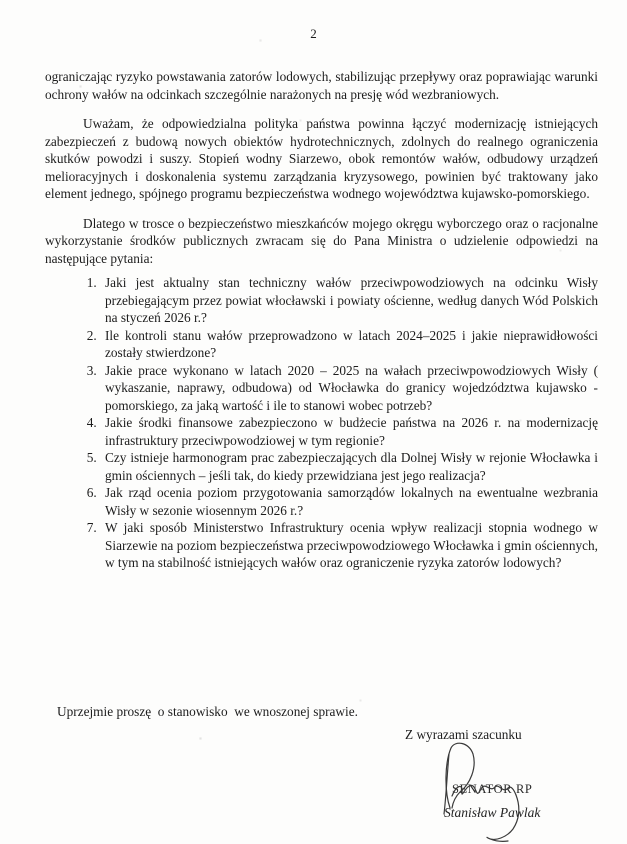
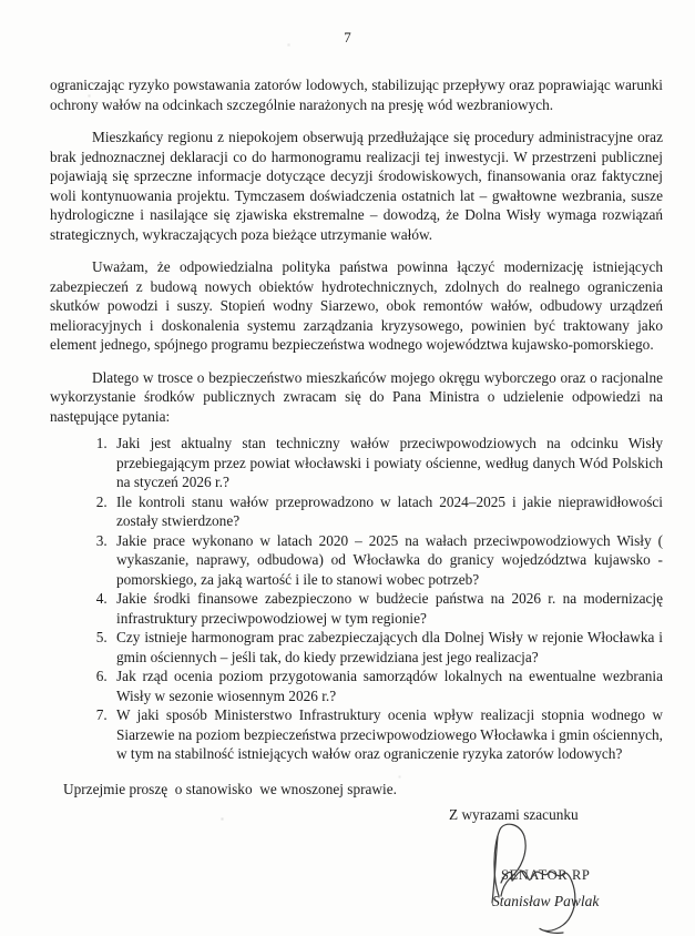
- 2
+ 7
  ograniczając ryzyko powstawania zatorów lodowych, stabilizując przepływy oraz poprawiając warunki ochrony wałów na odcinkach szczególnie narażonych na presję wód wezbraniowych.
+ Mieszkańcy regionu z niepokojem obserwują przedłużające się procedury administracyjne oraz brak jednoznacznej deklaracji co do harmonogramu realizacji tej inwestycji. W przestrzeni publicznej pojawiają się sprzeczne informacje dotyczące decyzji środowiskowych, finansowania oraz faktycznej woli kontynuowania projektu. Tymczasem doświadczenia ostatnich lat – gwałtowne wezbrania, susze hydrologiczne i nasilające się zjawiska ekstremalne – dowodzą, że Dolna Wisły wymaga rozwiązań strategicznych, wykraczających poza bieżące utrzymanie wałów.
  Uważam, że odpowiedzialna polityka państwa powinna łączyć modernizację istniejących zabezpieczeń z budową nowych obiektów hydrotechnicznych, zdolnych do realnego ograniczenia skutków powodzi i suszy. Stopień wodny Siarzewo, obok remontów wałów, odbudowy urządzeń melioracyjnych i doskonalenia systemu zarządzania kryzysowego, powinien być traktowany jako element jednego, spójnego programu bezpieczeństwa wodnego województwa kujawsko-pomorskiego.
  Dlatego w trosce o bezpieczeństwo mieszkańców mojego okręgu wyborczego oraz o racjonalne wykorzystanie środków publicznych zwracam się do Pana Ministra o udzielenie odpowiedzi na następujące pytania:
  Jaki jest aktualny stan techniczny wałów przeciwpowodziowych na odcinku Wisły przebiegającym przez powiat włocławski i powiaty ościenne, według danych Wód Polskich na styczeń 2026 r.?
  Ile kontroli stanu wałów przeprowadzono w latach 2024–2025 i jakie nieprawidłowości zostały stwierdzone?
  Jakie prace wykonano w latach 2020 – 2025 na wałach przeciwpowodziowych Wisły ( wykaszanie, naprawy, odbudowa) od Włocławka do granicy wojedzództwa kujawsko - pomorskiego, za jaką wartość i ile to stanowi wobec potrzeb?
  Jakie środki finansowe zabezpieczono w budżecie państwa na 2026 r. na modernizację infrastruktury przeciwpowodziowej w tym regionie?
  Czy istnieje harmonogram prac zabezpieczających dla Dolnej Wisły w rejonie Włocławka i gmin ościennych – jeśli tak, do kiedy przewidziana jest jego realizacja?
  Jak rząd ocenia poziom przygotowania samorządów lokalnych na ewentualne wezbrania Wisły w sezonie wiosennym 2026 r.?
  W jaki sposób Ministerstwo Infrastruktury ocenia wpływ realizacji stopnia wodnego w Siarzewie na poziom bezpieczeństwa przeciwpowodziowego Włocławka i gmin ościennych, w tym na stabilność istniejących wałów oraz ograniczenie ryzyka zatorów lodowych?
  Uprzejmie proszę o stanowisko we wnoszonej sprawie.
  Z wyrazami szacunku
  Stanisław Palak
